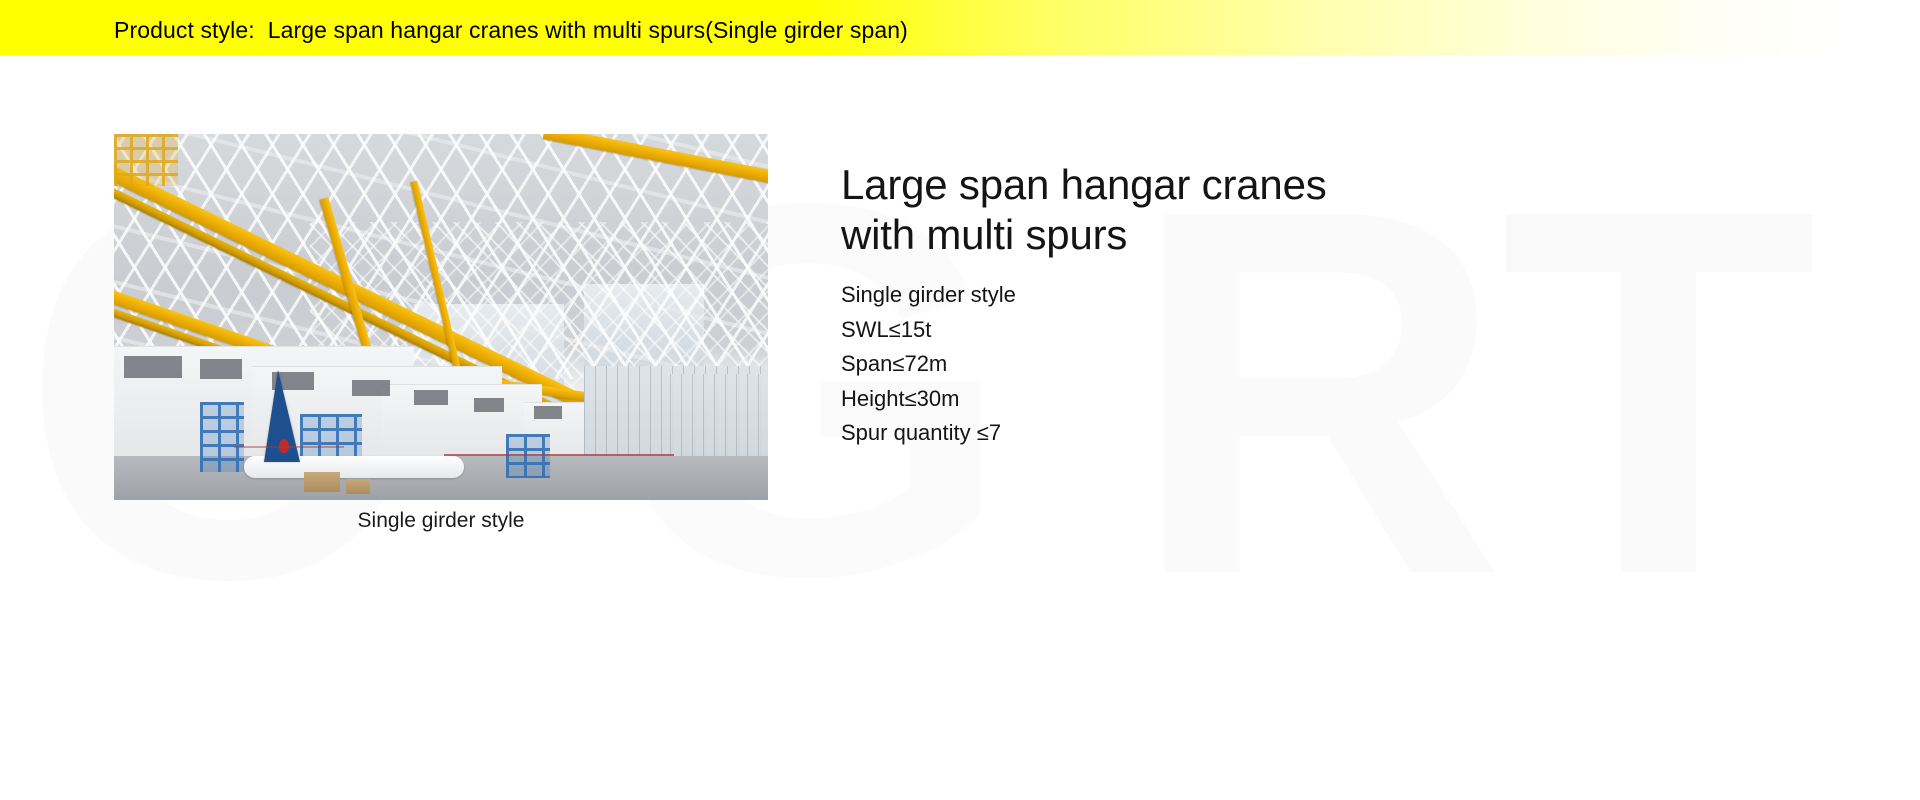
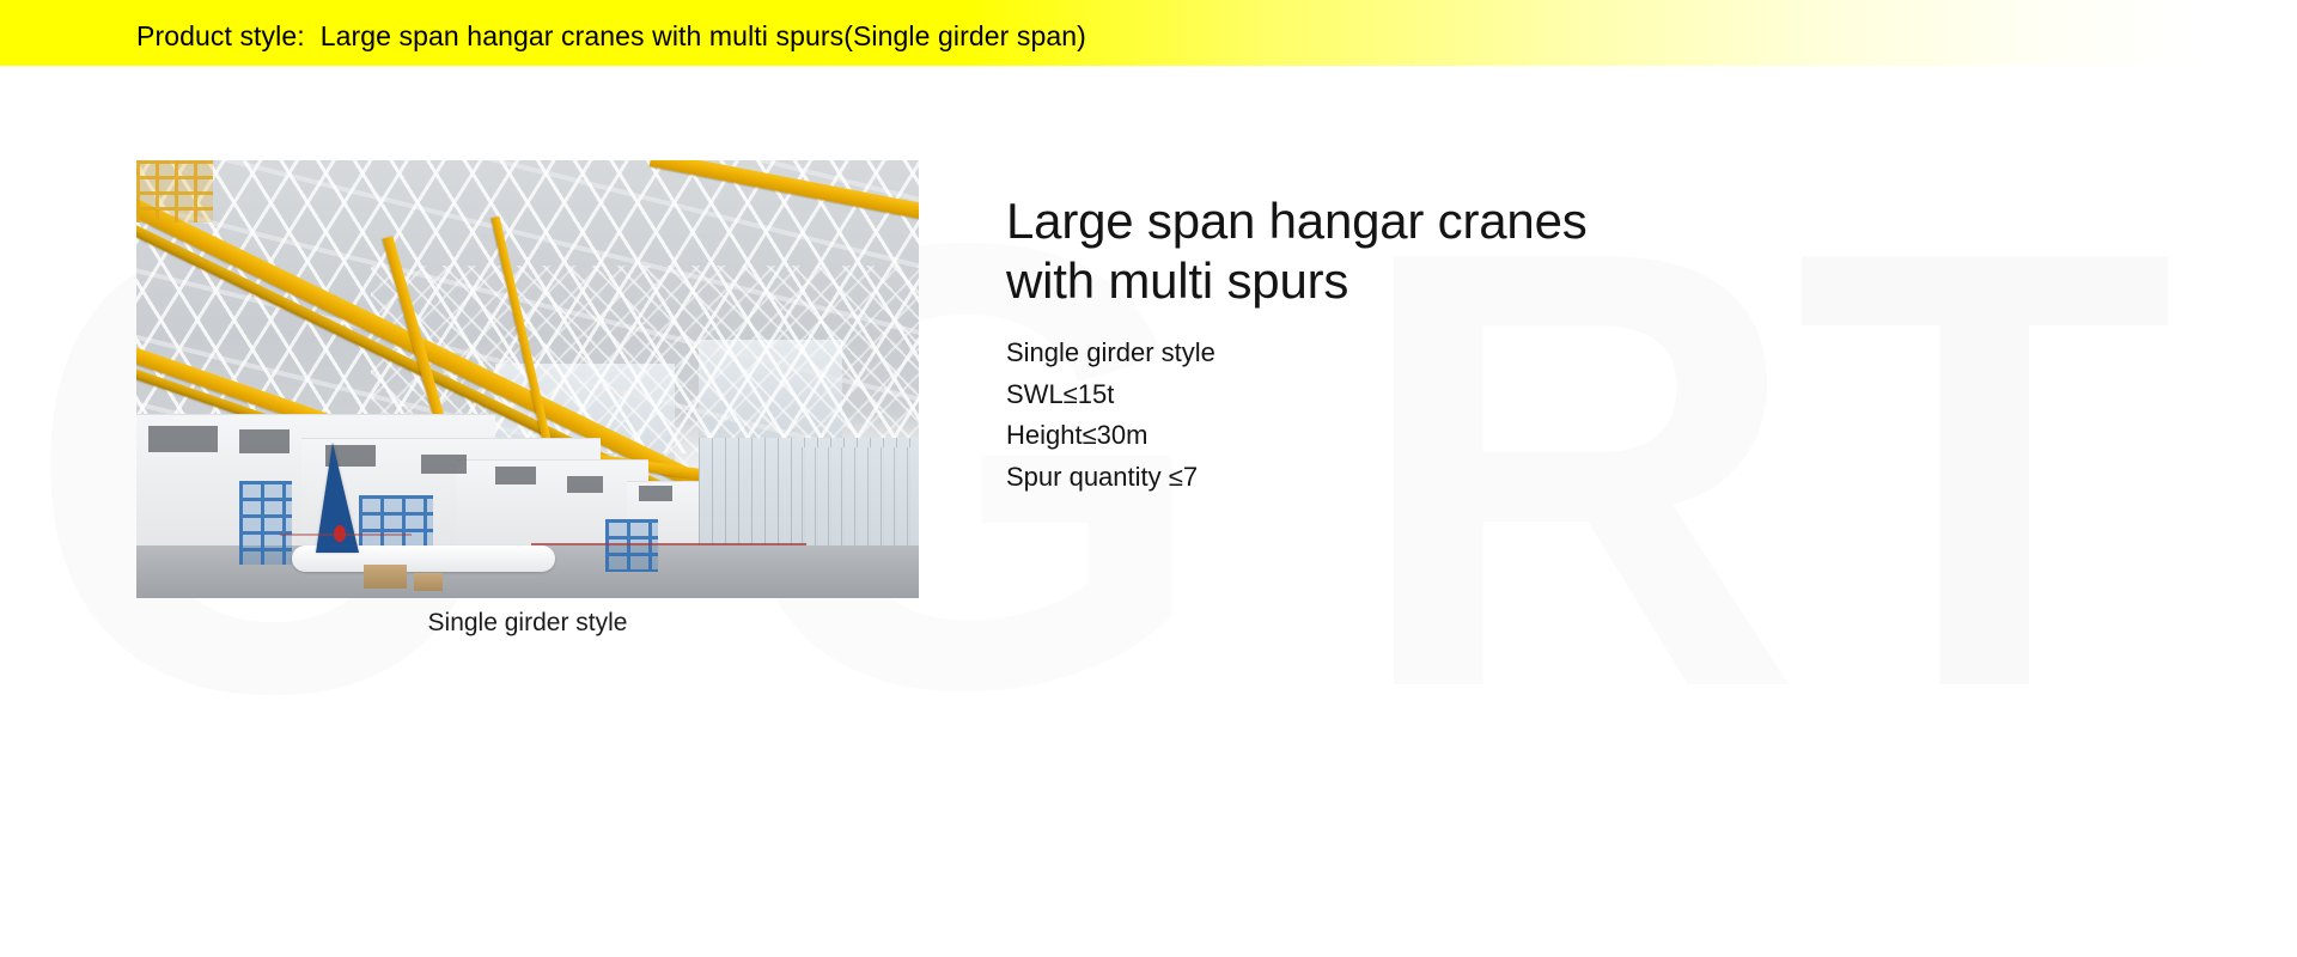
  Product style: Large span hangar cranes with multi spurs(Single girder span)
  G
  R
  Single girder style
  Large span hangar cranes
  with multi spurs
  Single girder style
  SWL≤15t
- Span≤72m
  Height≤30m
  Spur quantity ≤7
